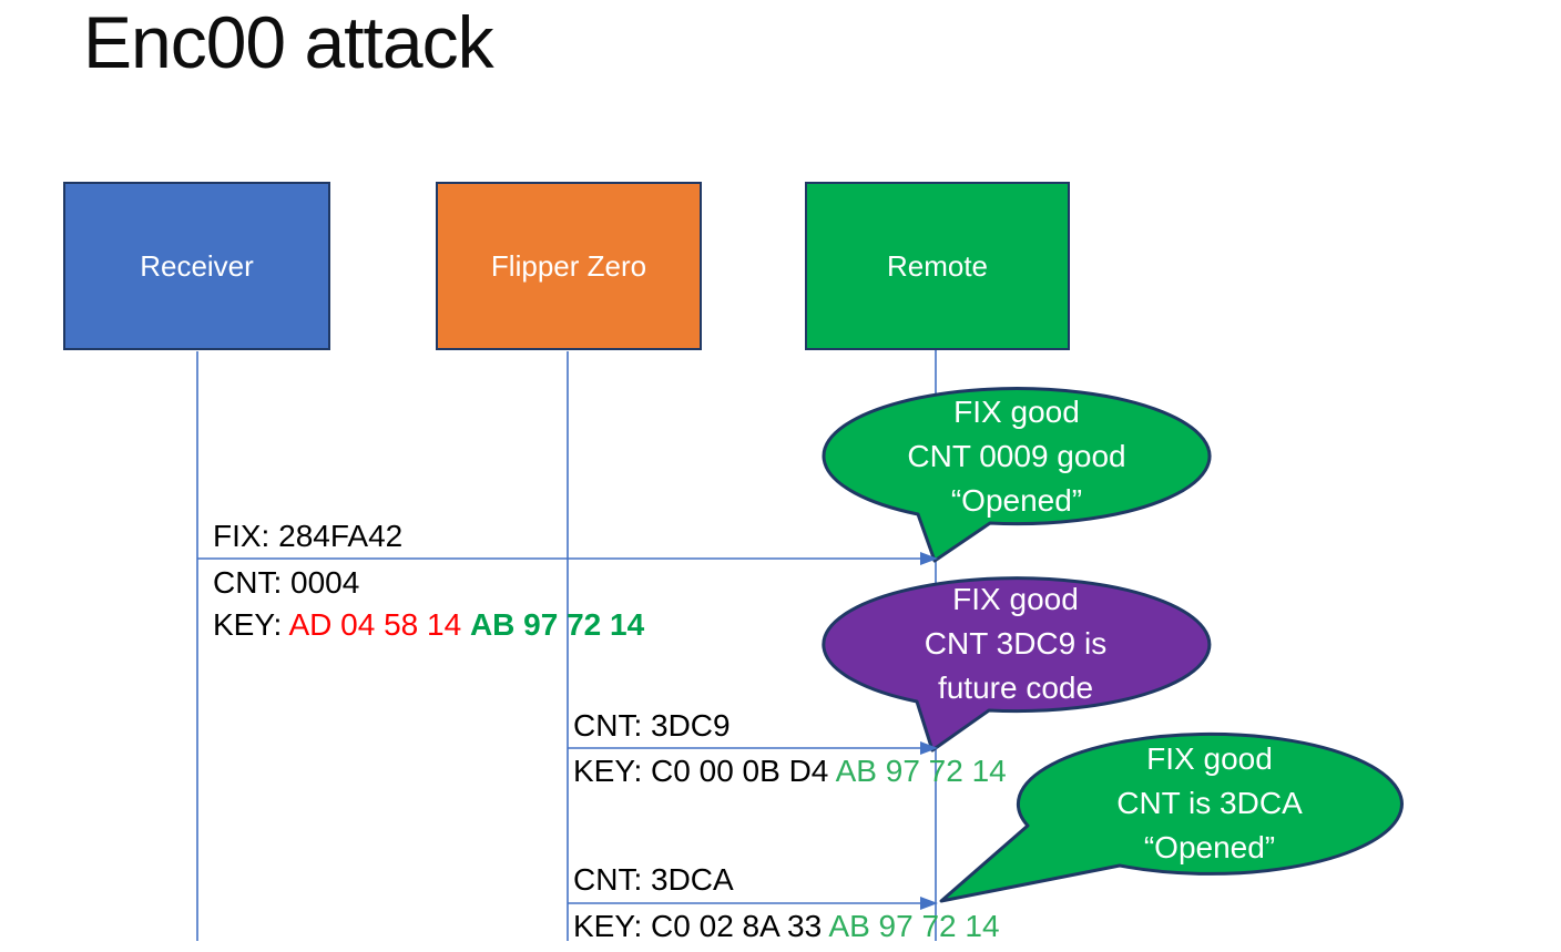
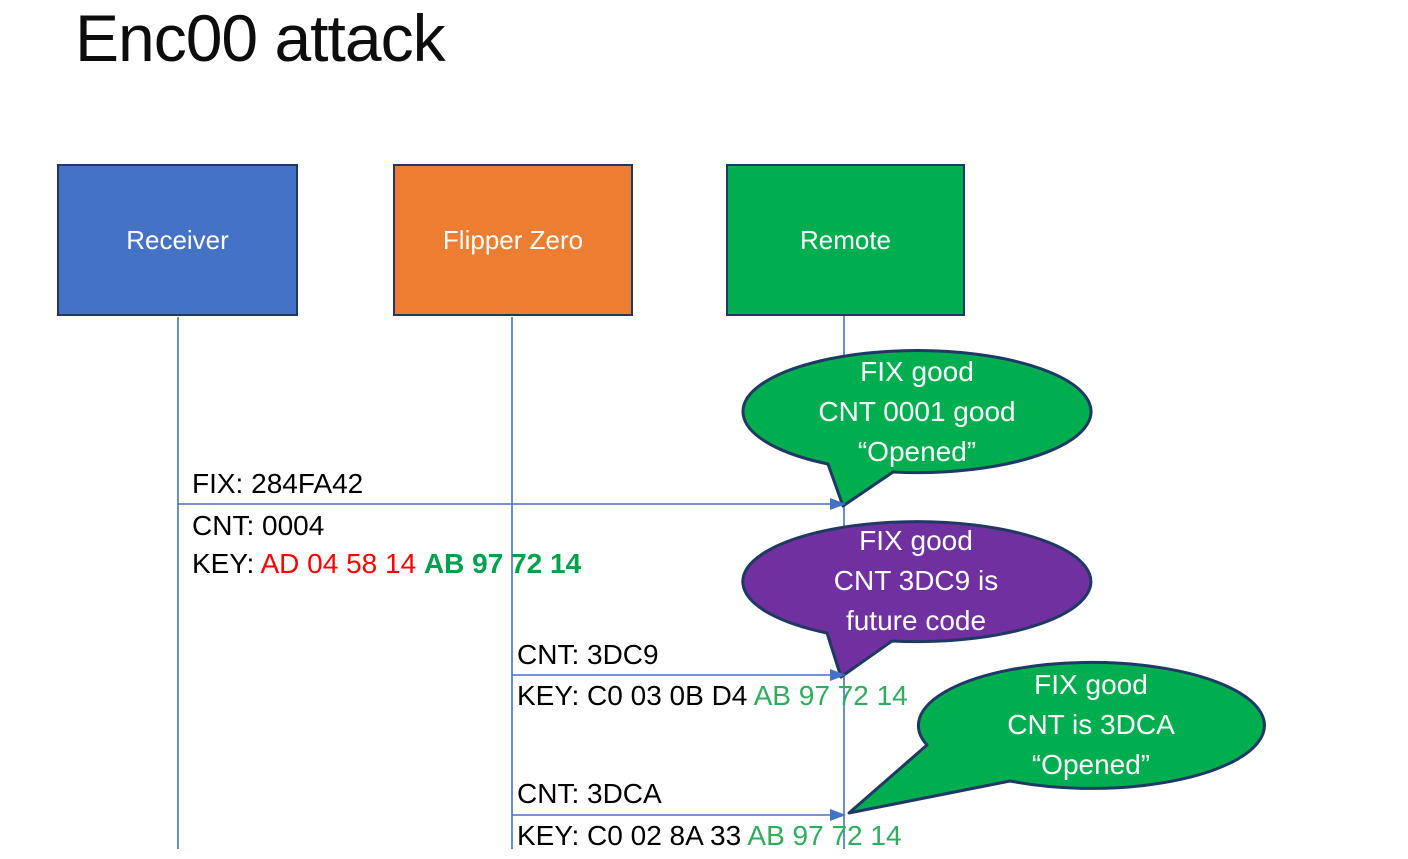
  Enc00 attack
  Receiver
  Flipper Zero
  Remote
  FIX: 284FA42
  CNT: 0004
  KEY: AD 04 58 14 AB 97 72 14
  CNT: 3DC9
- KEY: C0 00 0B D4 AB 97 72 14
+ KEY: C0 03 0B D4 AB 97 72 14
  CNT: 3DCA
  KEY: C0 02 8A 33 AB 97 72 14
  FIX good
- CNT 0009 good
+ CNT 0001 good
  “Opened”
  FIX good
  CNT 3DC9 is
  future code
  FIX good
  CNT is 3DCA
  “Opened”
